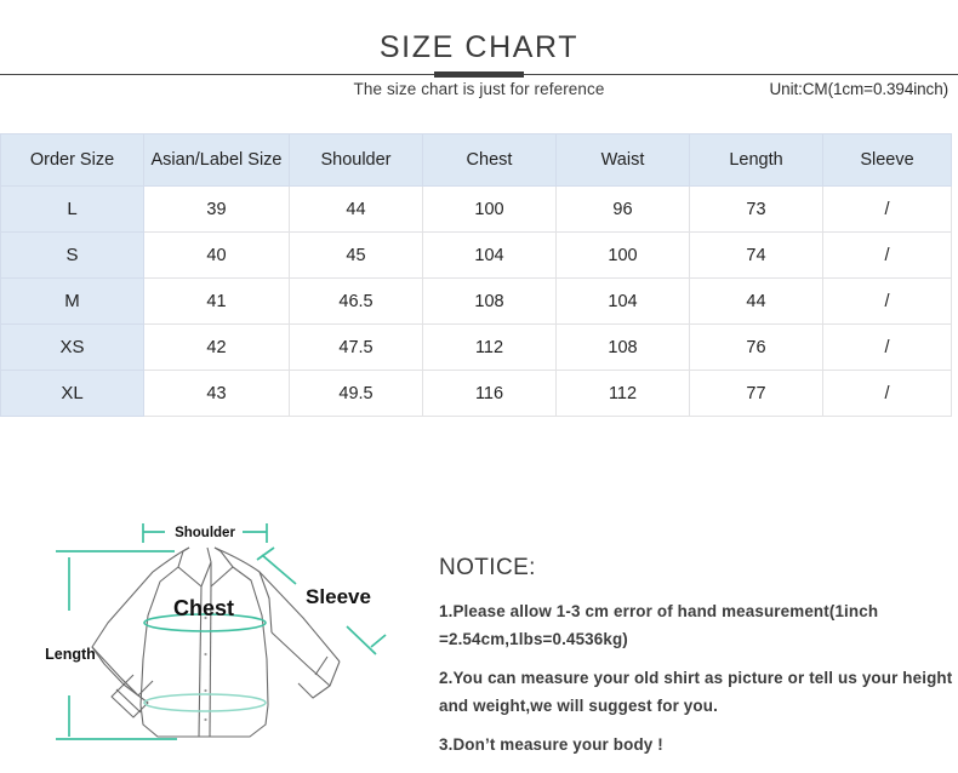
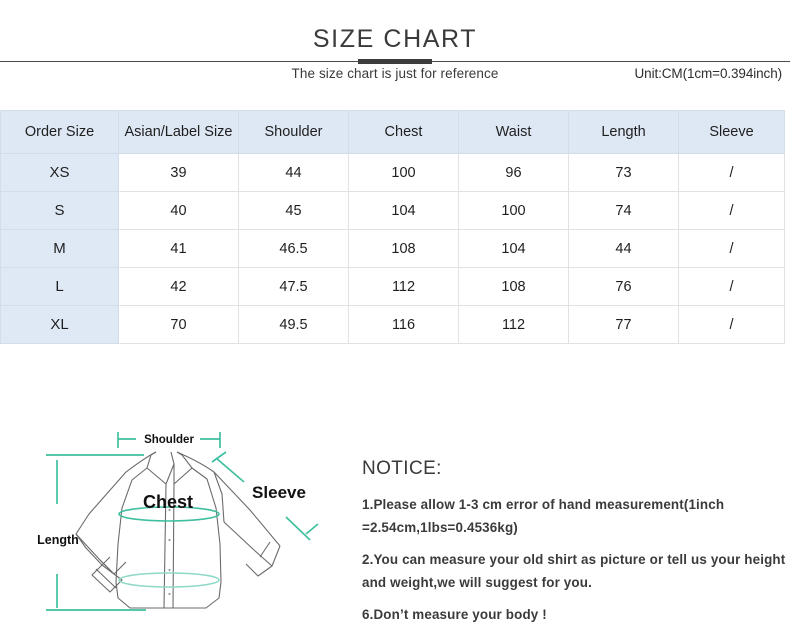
  SIZE CHART
  The size chart is just for reference
  Unit:CM(1cm=0.394inch)
  Order Size	Asian/Label Size	Shoulder	Chest	Waist	Length	Sleeve
- L	39	44	100	96	73	/
+ XS	39	44	100	96	73	/
  S	40	45	104	100	74	/
  M	41	46.5	108	104	44	/
- XS	42	47.5	112	108	76	/
+ L	42	47.5	112	108	76	/
- XL	43	49.5	116	112	77	/
+ XL	70	49.5	116	112	77	/
  Shoulder
  Chest
  Sleeve
  Length
  NOTICE:
  1.Please allow 1-3 cm error of hand measurement(1inch =2.54cm,1lbs=0.4536kg)
  2.You can measure your old shirt as picture or tell us your height and weight,we will suggest for you.
- 3.Don’t measure your body !
+ 6.Don’t measure your body !
